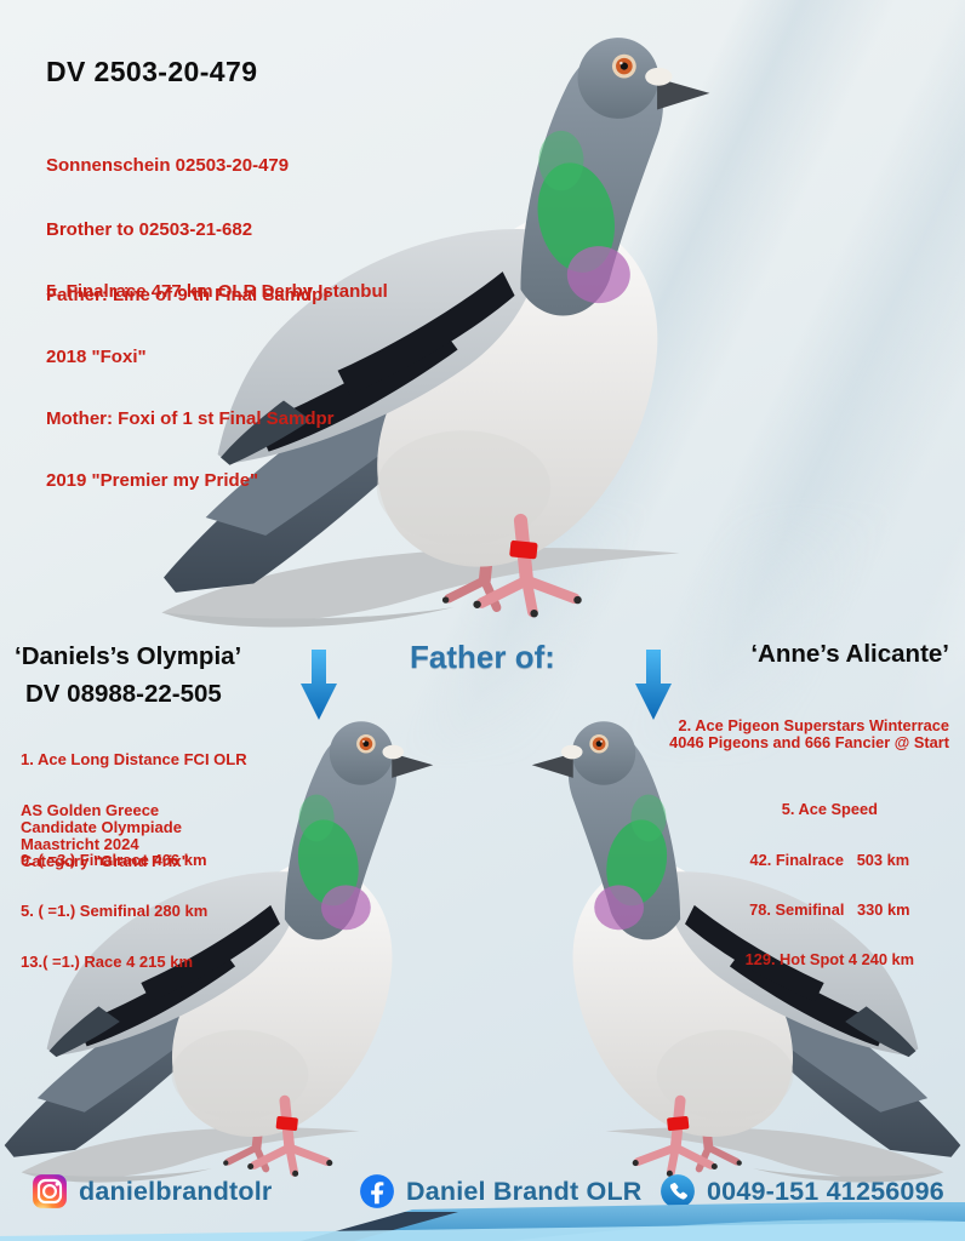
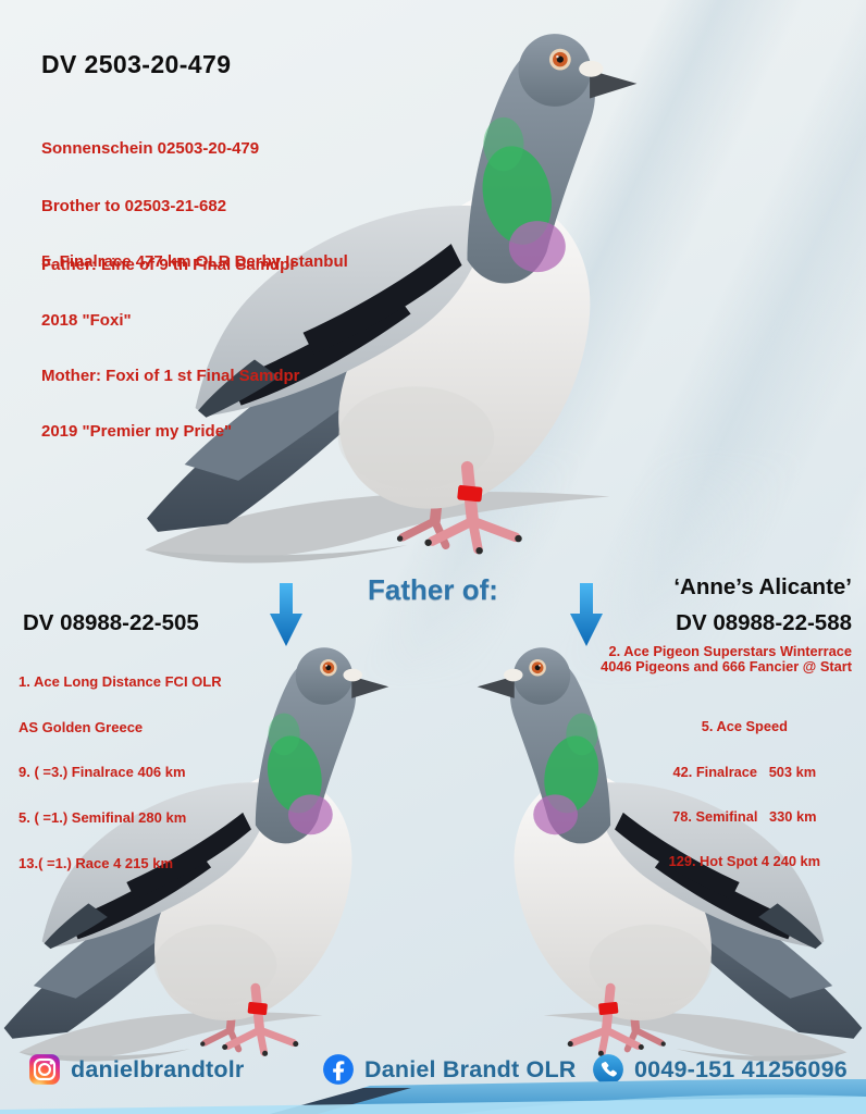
  DV 2503-20-479
  Sonnenschein 02503-20-479
  Brother to 02503-21-682
  5. Finalrace 477 km OLR Derby Istanbul
  Father: Line of 9 th Final Samdpr
  2018 "Foxi"
  Mother: Foxi of 1 st Final Samdpr
  2019 "Premier my Pride"
  Father of:
- ‘Daniels’s Olympia’
  DV 08988-22-505
  1. Ace Long Distance FCI OLR
  AS Golden Greece
  9. ( =3.) Finalrace 406 km
  5. ( =1.) Semifinal 280 km
  13.( =1.) Race 4 215 km
- Candidate Olympiade
- Maastricht 2024
- Category "Grand Prix"
  ‘Anne’s Alicante’
+ DV 08988-22-588
  2. Ace Pigeon Superstars Winterrace
  4046 Pigeons and 666 Fancier @ Start
  5. Ace Speed
  42. Finalrace 503 km
  78. Semifinal 330 km
  129. Hot Spot 4 240 km
  danielbrandtolr
  Daniel Brandt OLR
  0049-151 41256096
